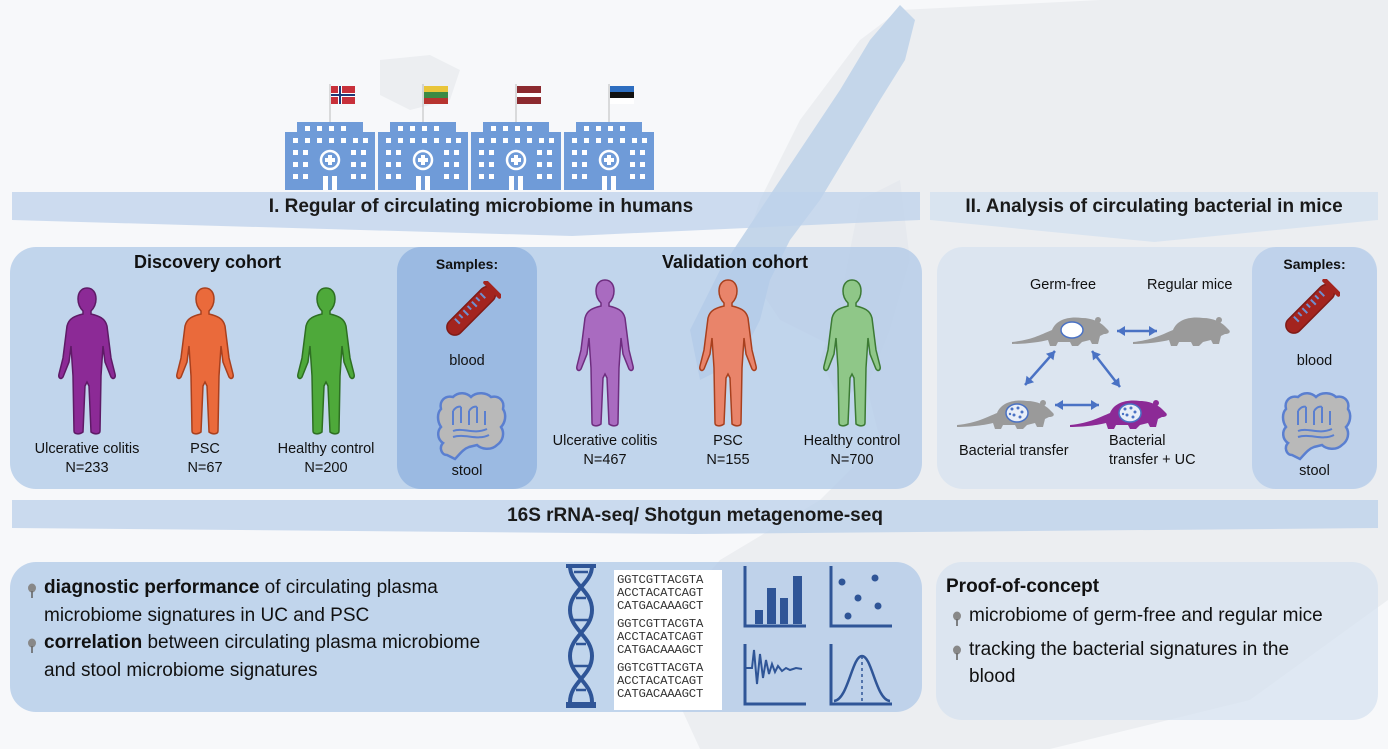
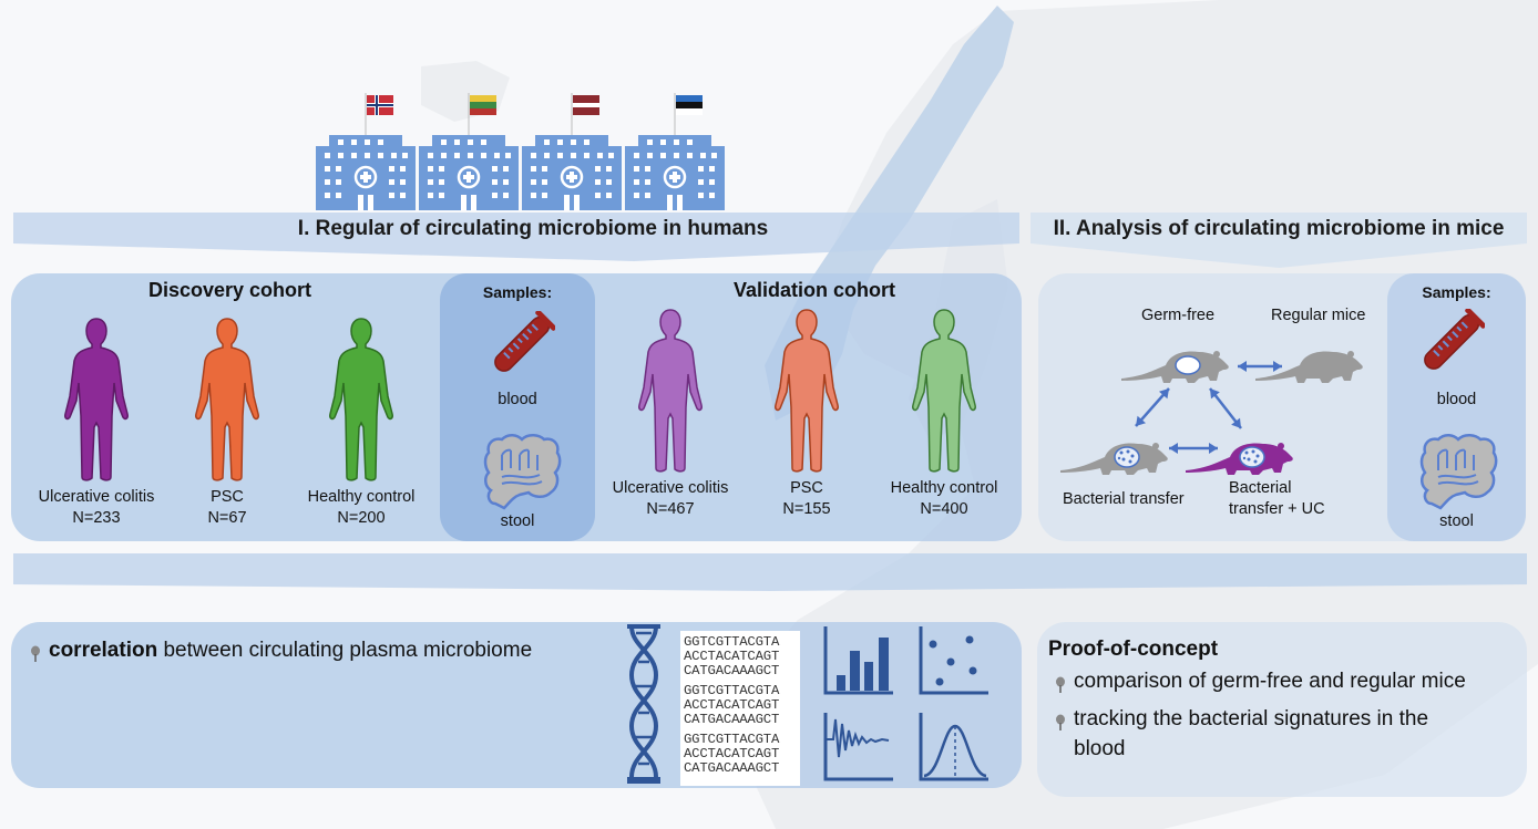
  I. Regular of circulating microbiome in humans
- II. Analysis of circulating bacterial in mice
+ II. Analysis of circulating microbiome in mice
  Discovery cohort
  Validation cohort
  Ulcerative colitis
  N=233
  PSC
  N=67
  Healthy control
  N=200
  Ulcerative colitis
  N=467
  PSC
  N=155
  Healthy control
- N=700
+ N=400
  Samples:
  blood
  stool
  Germ-free
  Regular mice
  Bacterial transfer
  Bacterial
  transfer + UC
  Samples:
  blood
  stool
- 16S rRNA-seq/ Shotgun metagenome-seq
- diagnostic performance of circulating plasma
- microbiome signatures in UC and PSC
  correlation between circulating plasma microbiome
- and stool microbiome signatures
  GGTCGTTACGTA
  ACCTACATCAGT
  CATGACAAAGCT
  GGTCGTTACGTA
  ACCTACATCAGT
  CATGACAAAGCT
  GGTCGTTACGTA
  ACCTACATCAGT
  CATGACAAAGCT
  Proof-of-concept
- microbiome of germ-free and regular mice
+ comparison of germ-free and regular mice
  tracking the bacterial signatures in the
  blood
